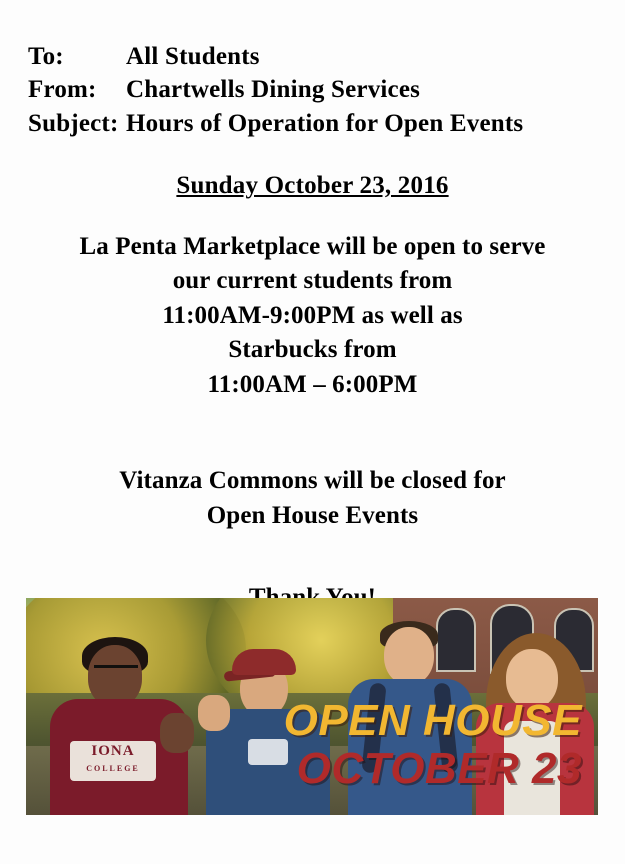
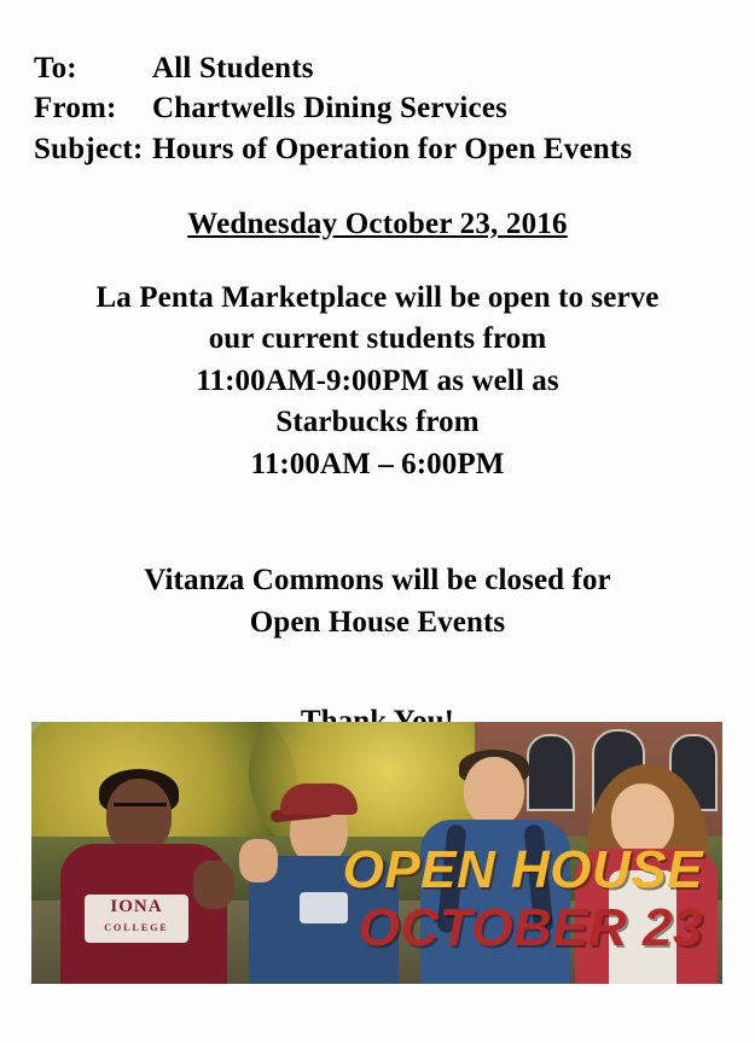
  To: All Students
  From: Chartwells Dining Services
  Subject: Hours of Operation for Open Events
- Sunday October 23, 2016
+ Wednesday October 23, 2016
  La Penta Marketplace will be open to serve
  our current students from
  11:00AM-9:00PM as well as
  Starbucks from
  11:00AM – 6:00PM
  Vitanza Commons will be closed for
  Open House Events
  IONA
  COLLEGE
  OPEN HOUSE
  OCTOBER 23
